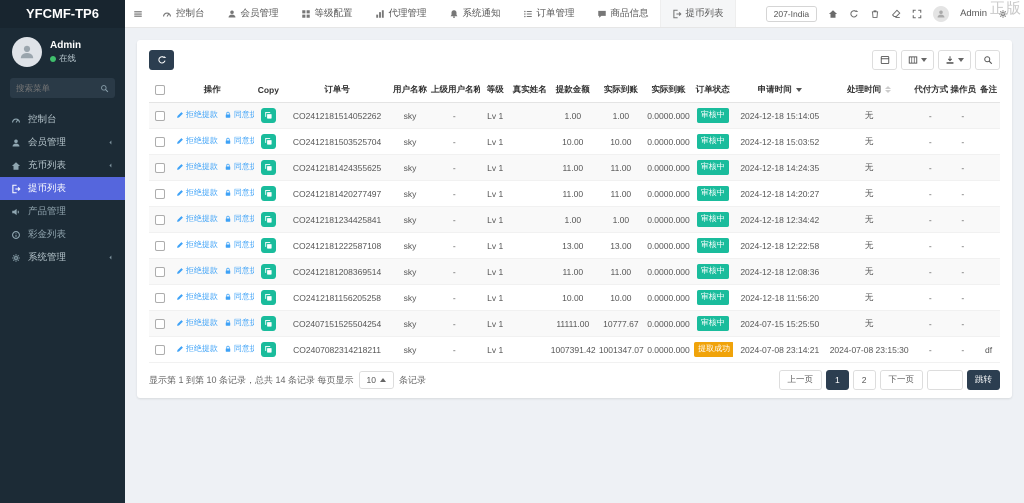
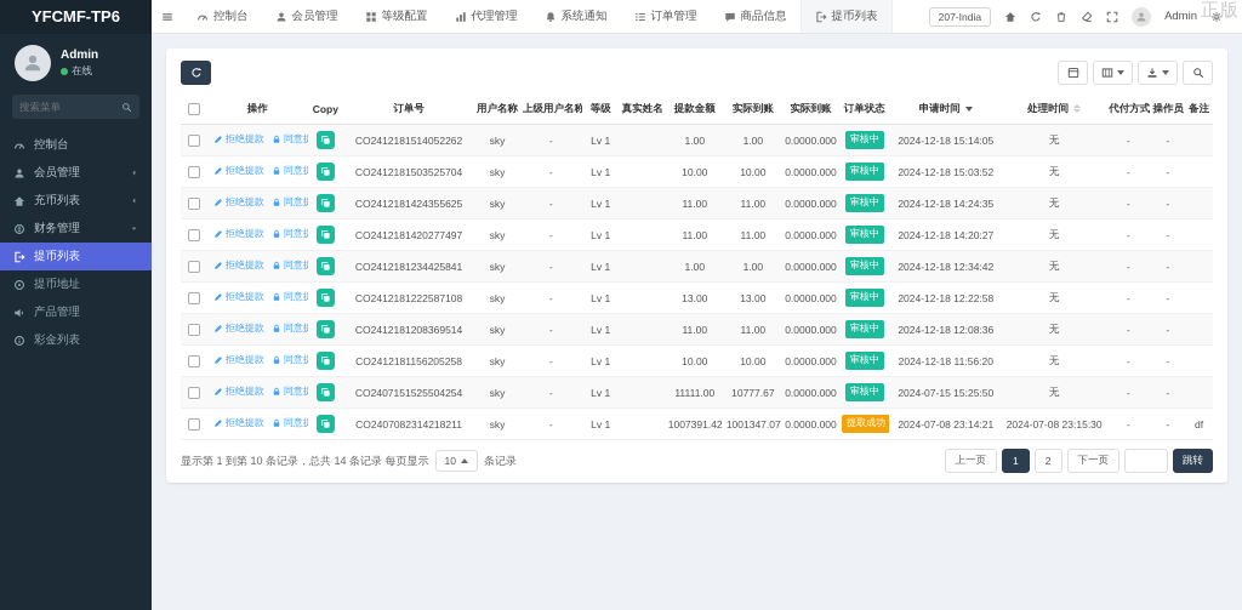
  YFCMF-TP6
  Admin
  在线
  搜索菜单
  控制台
  会员管理
  充币列表
+ 财务管理
  提币列表
+ 提币地址
  产品管理
  彩金列表
- 系统管理
  控制台
  会员管理
  等级配置
  代理管理
  系统通知
  订单管理
  商品信息
  提币列表
  207-India
  Admin
  	操作	Copy	订单号	用户名称	上级用户名称	等级	真实姓名	提款金额	实际到账	实际到账	订单状态	申请时间	处理时间	代付方式	操作员	备注
  	拒绝提款 同意		CO2412181514052262	sky	-	Lv 1		1.00	1.00	0.0000.000	审核中	2024-12-18 15:14:05	无	-	-
  	拒绝提款 同意		CO2412181503525704	sky	-	Lv 1		10.00	10.00	0.0000.000	审核中	2024-12-18 15:03:52	无	-	-
  	拒绝提款 同意		CO2412181424355625	sky	-	Lv 1		11.00	11.00	0.0000.000	审核中	2024-12-18 14:24:35	无	-	-
  	拒绝提款 同意		CO2412181420277497	sky	-	Lv 1		11.00	11.00	0.0000.000	审核中	2024-12-18 14:20:27	无	-	-
  	拒绝提款 同意		CO2412181234425841	sky	-	Lv 1		1.00	1.00	0.0000.000	审核中	2024-12-18 12:34:42	无	-	-
  	拒绝提款 同意		CO2412181222587108	sky	-	Lv 1		13.00	13.00	0.0000.000	审核中	2024-12-18 12:22:58	无	-	-
  	拒绝提款 同意		CO2412181208369514	sky	-	Lv 1		11.00	11.00	0.0000.000	审核中	2024-12-18 12:08:36	无	-	-
  	拒绝提款 同意		CO2412181156205258	sky	-	Lv 1		10.00	10.00	0.0000.000	审核中	2024-12-18 11:56:20	无	-	-
  	拒绝提款 同意		CO2407151525504254	sky	-	Lv 1		11111.00	10777.67	0.0000.000	审核中	2024-07-15 15:25:50	无	-	-
  	拒绝提款 同意		CO2407082314218211	sky	-	Lv 1		1007391.42	1001347.07	0.0000.000	提取成功	2024-07-08 23:14:21	2024-07-08 23:15:30	-	-	df
  显示第 1 到第 10 条记录，总共 14 条记录 每页显示
  10
  条记录
  上一页
  1
  2
  下一页
  跳转
  正版
